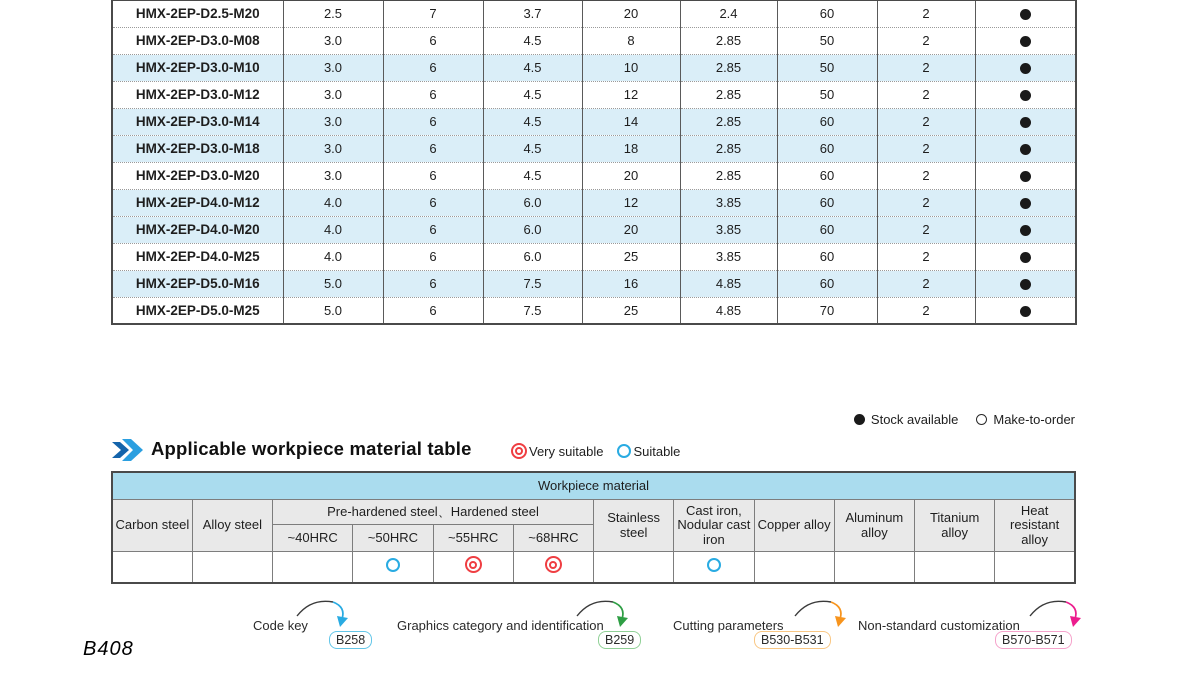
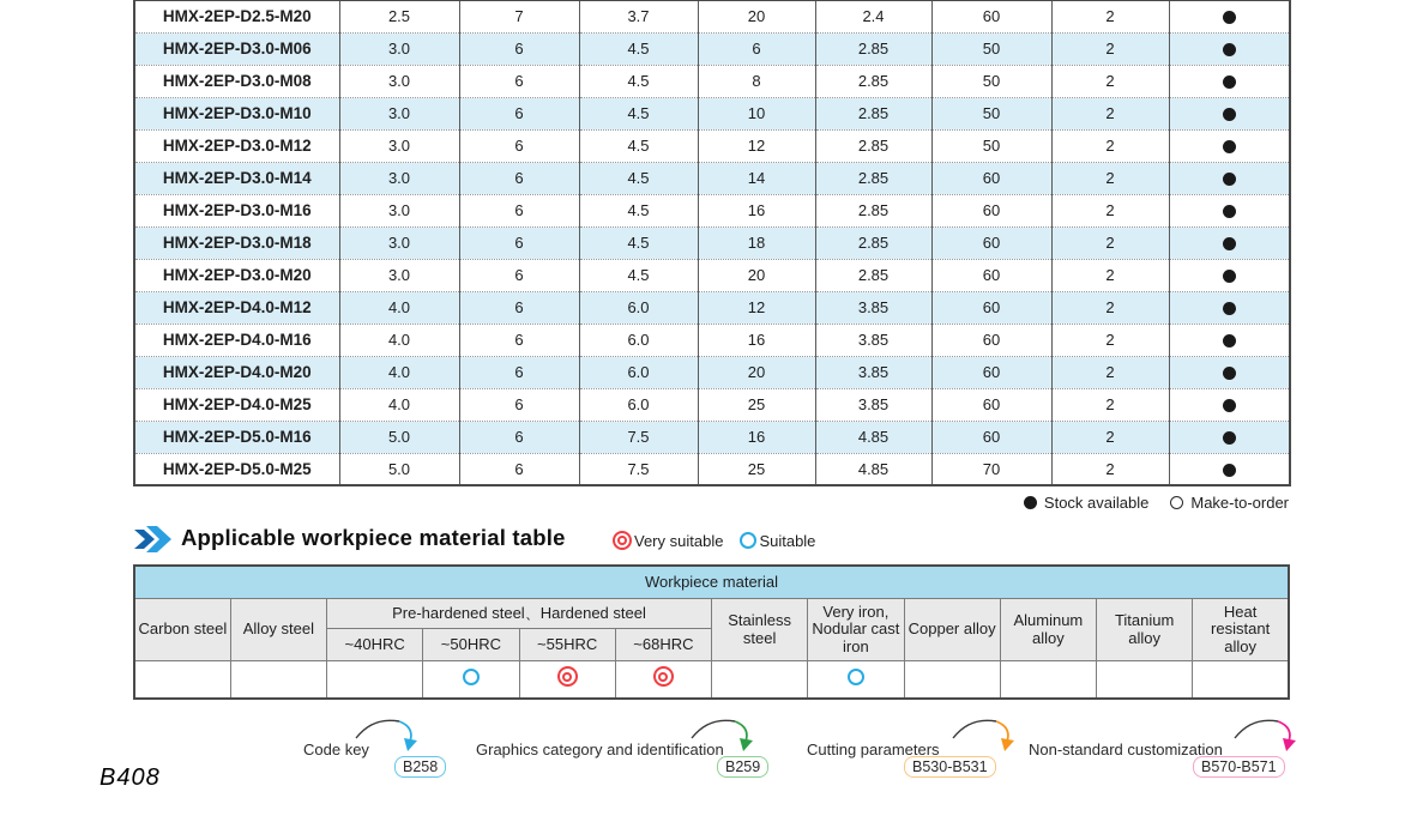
  HMX-2EP-D2.5-M20	2.5	7	3.7	20	2.4	60	2
+ HMX-2EP-D3.0-M06	3.0	6	4.5	6	2.85	50	2
  HMX-2EP-D3.0-M08	3.0	6	4.5	8	2.85	50	2
  HMX-2EP-D3.0-M10	3.0	6	4.5	10	2.85	50	2
  HMX-2EP-D3.0-M12	3.0	6	4.5	12	2.85	50	2
  HMX-2EP-D3.0-M14	3.0	6	4.5	14	2.85	60	2
+ HMX-2EP-D3.0-M16	3.0	6	4.5	16	2.85	60	2
  HMX-2EP-D3.0-M18	3.0	6	4.5	18	2.85	60	2
  HMX-2EP-D3.0-M20	3.0	6	4.5	20	2.85	60	2
  HMX-2EP-D4.0-M12	4.0	6	6.0	12	3.85	60	2
+ HMX-2EP-D4.0-M16	4.0	6	6.0	16	3.85	60	2
  HMX-2EP-D4.0-M20	4.0	6	6.0	20	3.85	60	2
  HMX-2EP-D4.0-M25	4.0	6	6.0	25	3.85	60	2
  HMX-2EP-D5.0-M16	5.0	6	7.5	16	4.85	60	2
  HMX-2EP-D5.0-M25	5.0	6	7.5	25	4.85	70	2
  Stock available
  Make-to-order
  Applicable workpiece material table
  Very suitable
  Suitable
  Workpiece material
- Carbon steel	Alloy steel	Pre-hardened steel、Hardened steel	Stainless steel	Cast iron, Nodular cast iron	Copper alloy	Aluminum alloy	Titanium alloy	Heat resistant alloy
+ Carbon steel	Alloy steel	Pre-hardened steel、Hardened steel	Stainless steel	Very iron, Nodular cast iron	Copper alloy	Aluminum alloy	Titanium alloy	Heat resistant alloy
  ~40HRC	~50HRC	~55HRC	~68HRC
  Code key
  B258
  Graphics category and identification
  B259
  Cutting parameters
  B530-B531
  Non-standard customization
  B570-B571
  B408
